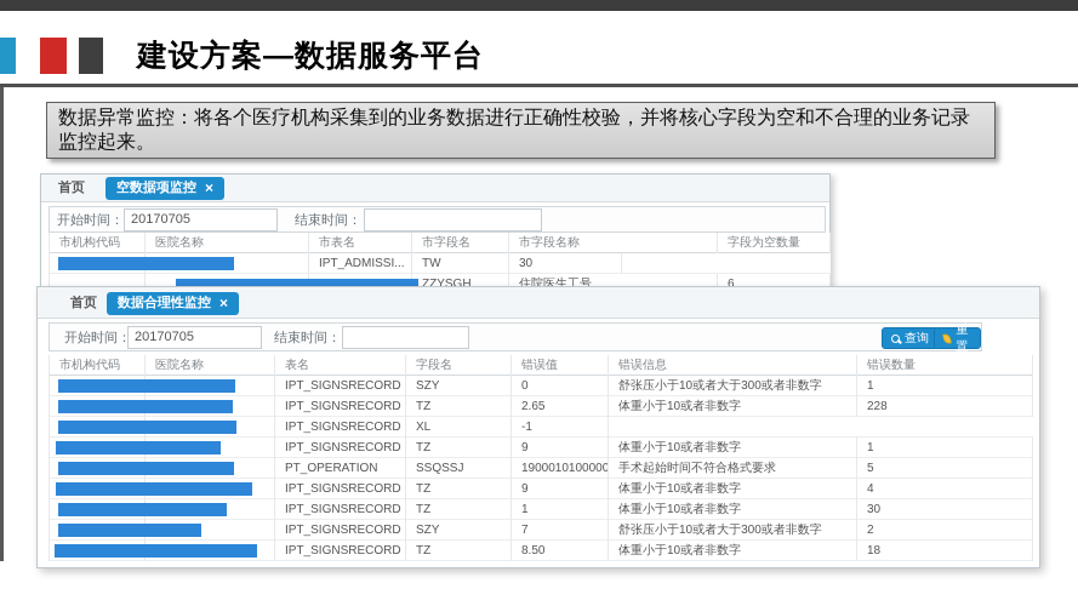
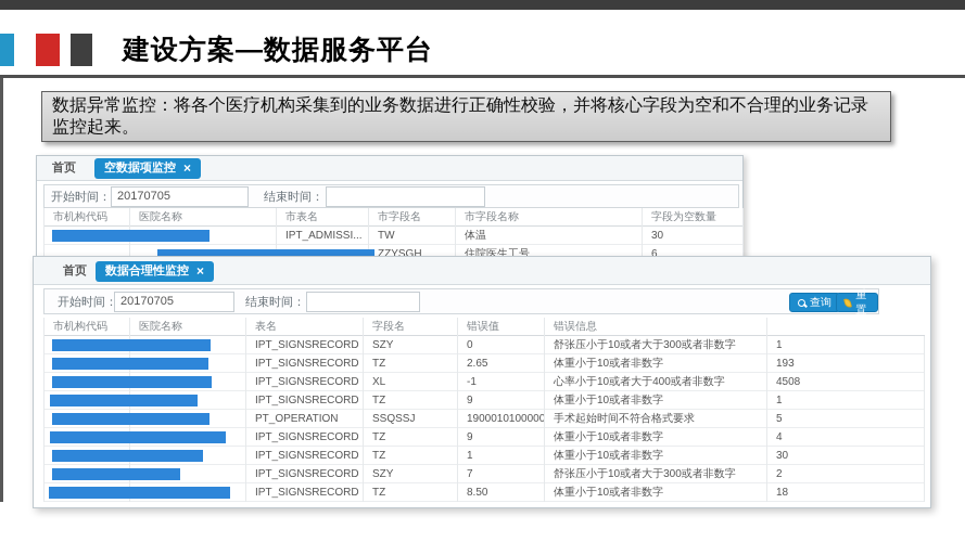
  建设方案—数据服务平台
  数据异常监控：将各个医疗机构采集到的业务数据进行正确性校验，并将核心字段为空和不合理的业务记录监控起来。
  首页
  空数据项监控
  ×
  开始时间：
  20170705
  结束时间：
  市机构代码
  医院名称
  市表名
  市字段名
  市字段名称
  字段为空数量
  IPT_ADMISSI...
  TW
+ 体温
  30
  ZZYSGH
  住院医生工号
  6
  首页
  数据合理性监控
  ×
  开始时间：
  20170705
  结束时间：
  查询
  重置
  市机构代码
  医院名称
  表名
  字段名
  错误值
  错误信息
- 错误数量
  IPT_SIGNSRECORD
  SZY
  0
  舒张压小于10或者大于300或者非数字
  1
  IPT_SIGNSRECORD
  TZ
  2.65
  体重小于10或者非数字
- 228
+ 193
  IPT_SIGNSRECORD
  XL
  -1
+ 心率小于10或者大于400或者非数字
+ 4508
  IPT_SIGNSRECORD
  TZ
  9
  体重小于10或者非数字
  1
  PT_OPERATION
  SSQSSJ
  1900010100000
  手术起始时间不符合格式要求
  5
  IPT_SIGNSRECORD
  TZ
  9
  体重小于10或者非数字
  4
  IPT_SIGNSRECORD
  TZ
  1
  体重小于10或者非数字
  30
  IPT_SIGNSRECORD
  SZY
  7
  舒张压小于10或者大于300或者非数字
  2
  IPT_SIGNSRECORD
  TZ
  8.50
  体重小于10或者非数字
  18
